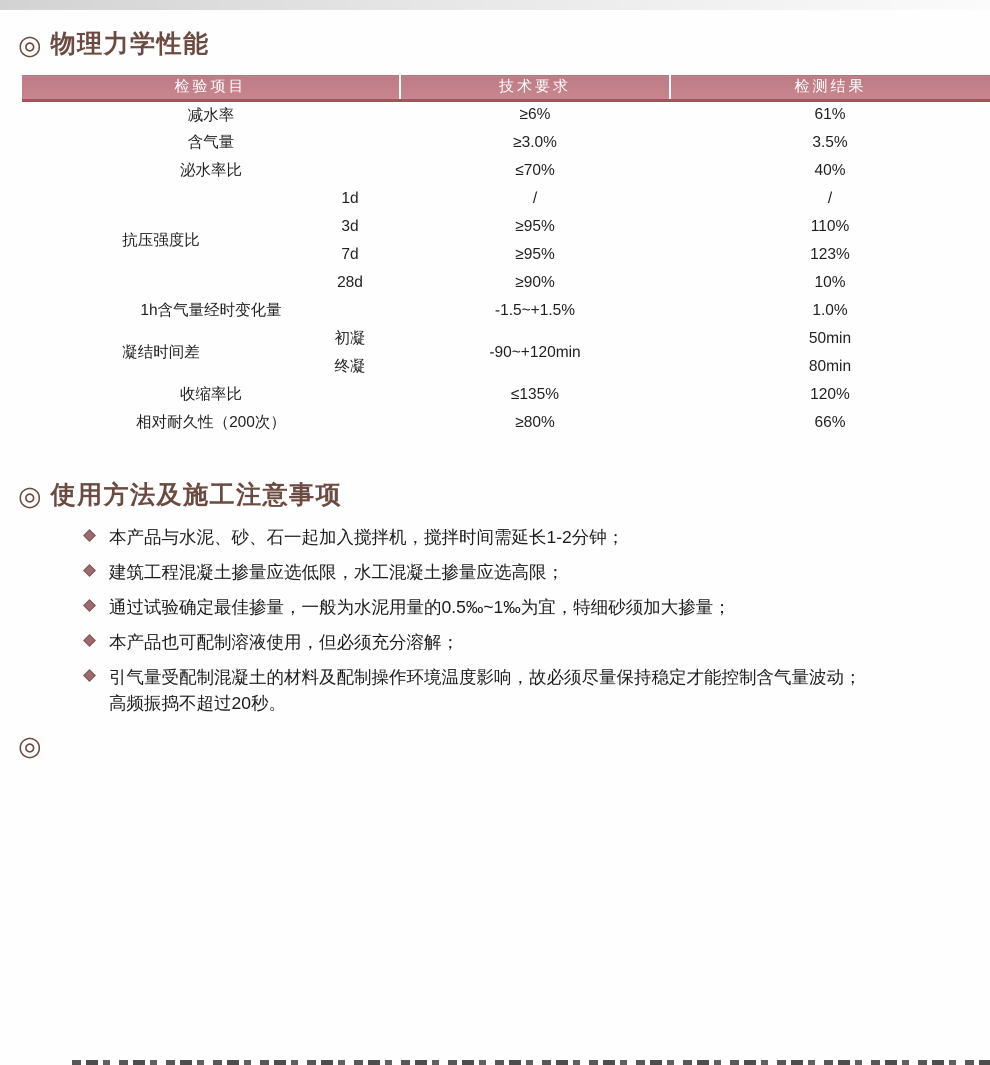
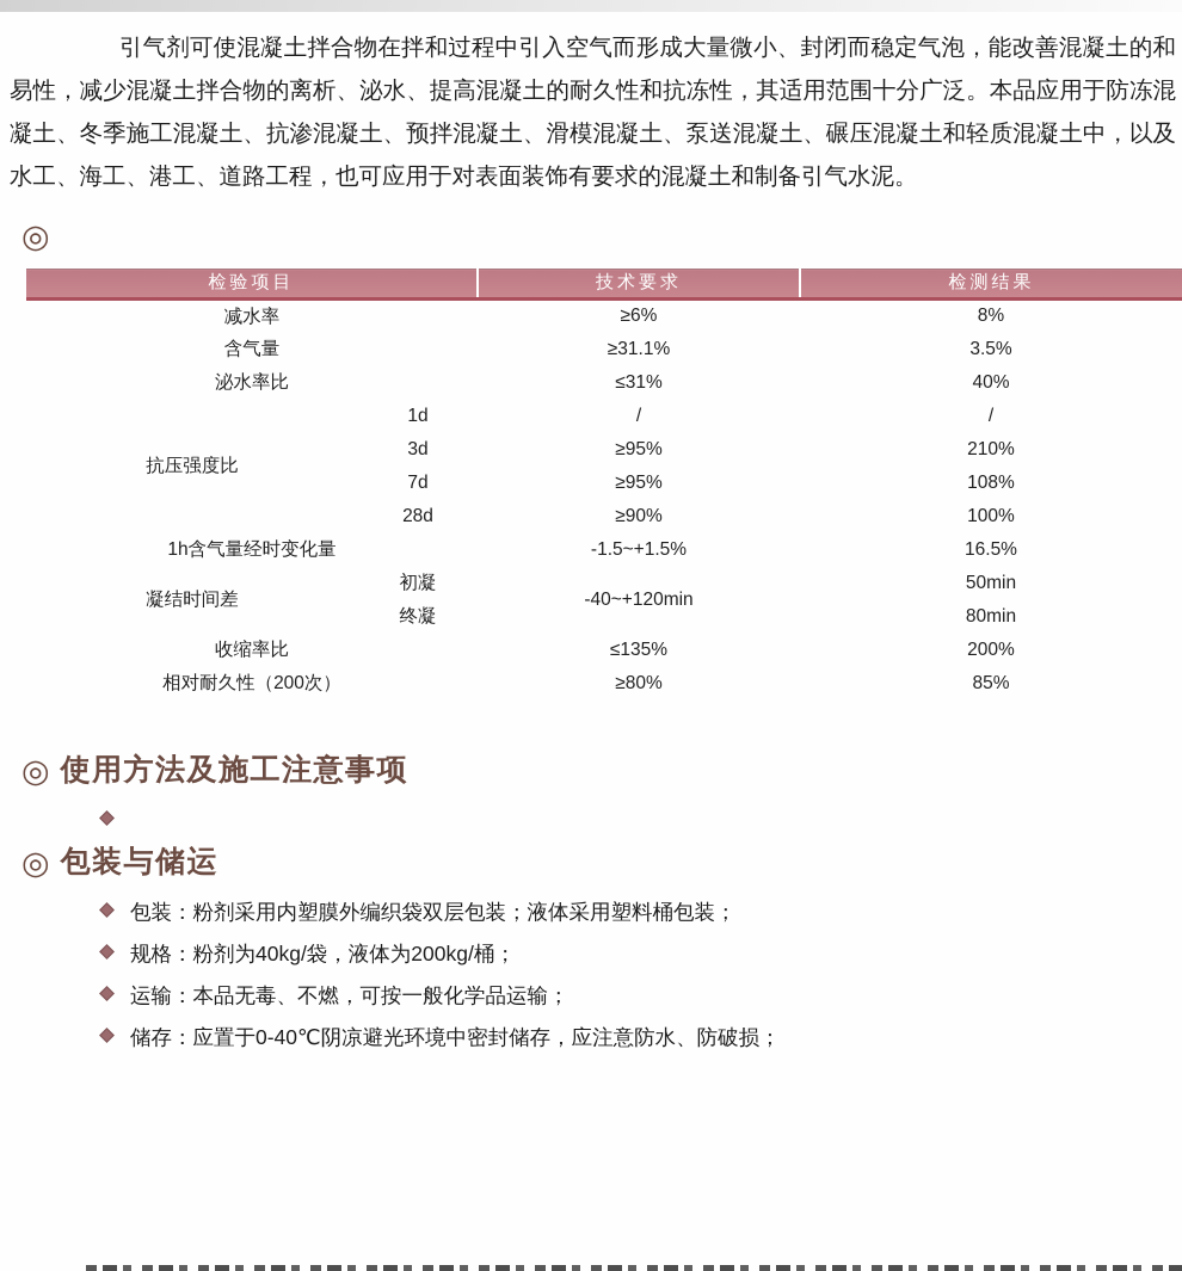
+ 引气剂可使混凝土拌合物在拌和过程中引入空气而形成大量微小、封闭而稳定气泡，能改善混凝土的和易性，减少混凝土拌合物的离析、泌水、提高混凝土的耐久性和抗冻性，其适用范围十分广泛。本品应用于防冻混凝土、冬季施工混凝土、抗渗混凝土、预拌混凝土、滑模混凝土、泵送混凝土、碾压混凝土和轻质混凝土中，以及水工、海工、港工、道路工程，也可应用于对表面装饰有要求的混凝土和制备引气水泥。
  ◎
- 物理力学性能
  检验项目	技术要求	检测结果
- 减水率	≥6%	61%
+ 减水率	≥6%	8%
- 含气量	≥3.0%	3.5%
+ 含气量	≥31.1%	3.5%
- 泌水率比	≤70%	40%
+ 泌水率比	≤31%	40%
  抗压强度比	1d	/	/
- 3d	≥95%	110%
+ 3d	≥95%	210%
- 7d	≥95%	123%
+ 7d	≥95%	108%
- 28d	≥90%	10%
+ 28d	≥90%	100%
- 1h含气量经时变化量	-1.5~+1.5%	1.0%
+ 1h含气量经时变化量	-1.5~+1.5%	16.5%
- 凝结时间差	初凝	-90~+120min	50min
+ 凝结时间差	初凝	-40~+120min	50min
  终凝	80min
- 收缩率比	≤135%	120%
+ 收缩率比	≤135%	200%
- 相对耐久性（200次）	≥80%	66%
+ 相对耐久性（200次）	≥80%	85%
  ◎
  使用方法及施工注意事项
- 本产品与水泥、砂、石一起加入搅拌机，搅拌时间需延长1-2分钟；
- 建筑工程混凝土掺量应选低限，水工混凝土掺量应选高限；
- 通过试验确定最佳掺量，一般为水泥用量的0.5‰~1‰为宜，特细砂须加大掺量；
- 本产品也可配制溶液使用，但必须充分溶解；
- 引气量受配制混凝土的材料及配制操作环境温度影响，故必须尽量保持稳定才能控制含气量波动；
- 高频振捣不超过20秒。
  ◎
+ 包装与储运
+ 包装：粉剂采用内塑膜外编织袋双层包装；液体采用塑料桶包装；
+ 规格：粉剂为40kg/袋，液体为200kg/桶；
+ 运输：本品无毒、不燃，可按一般化学品运输；
+ 储存：应置于0-40℃阴凉避光环境中密封储存，应注意防水、防破损；
